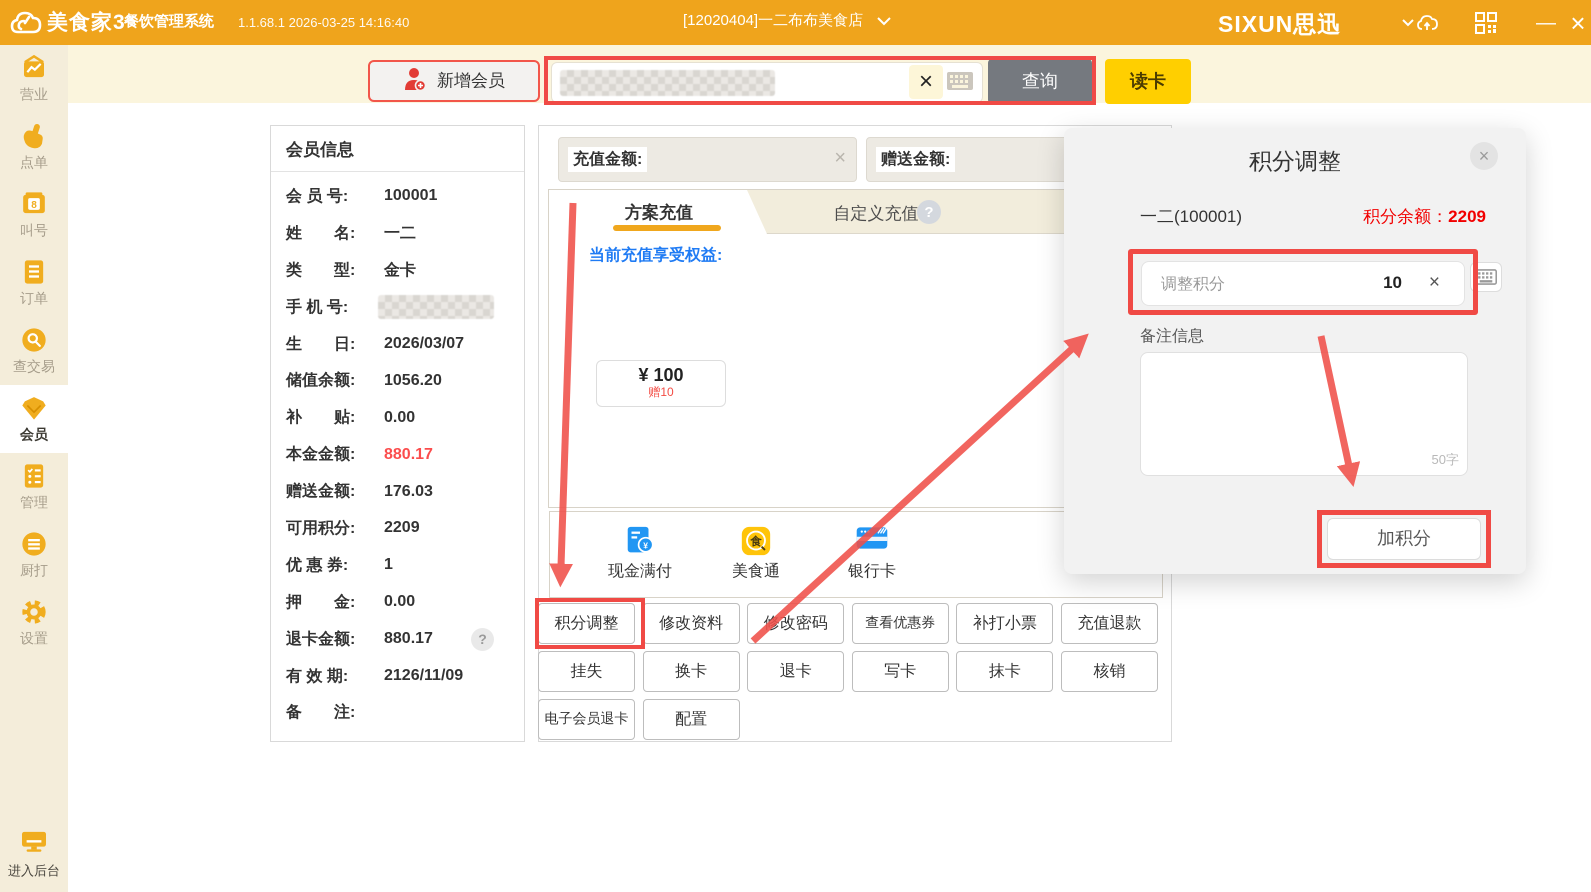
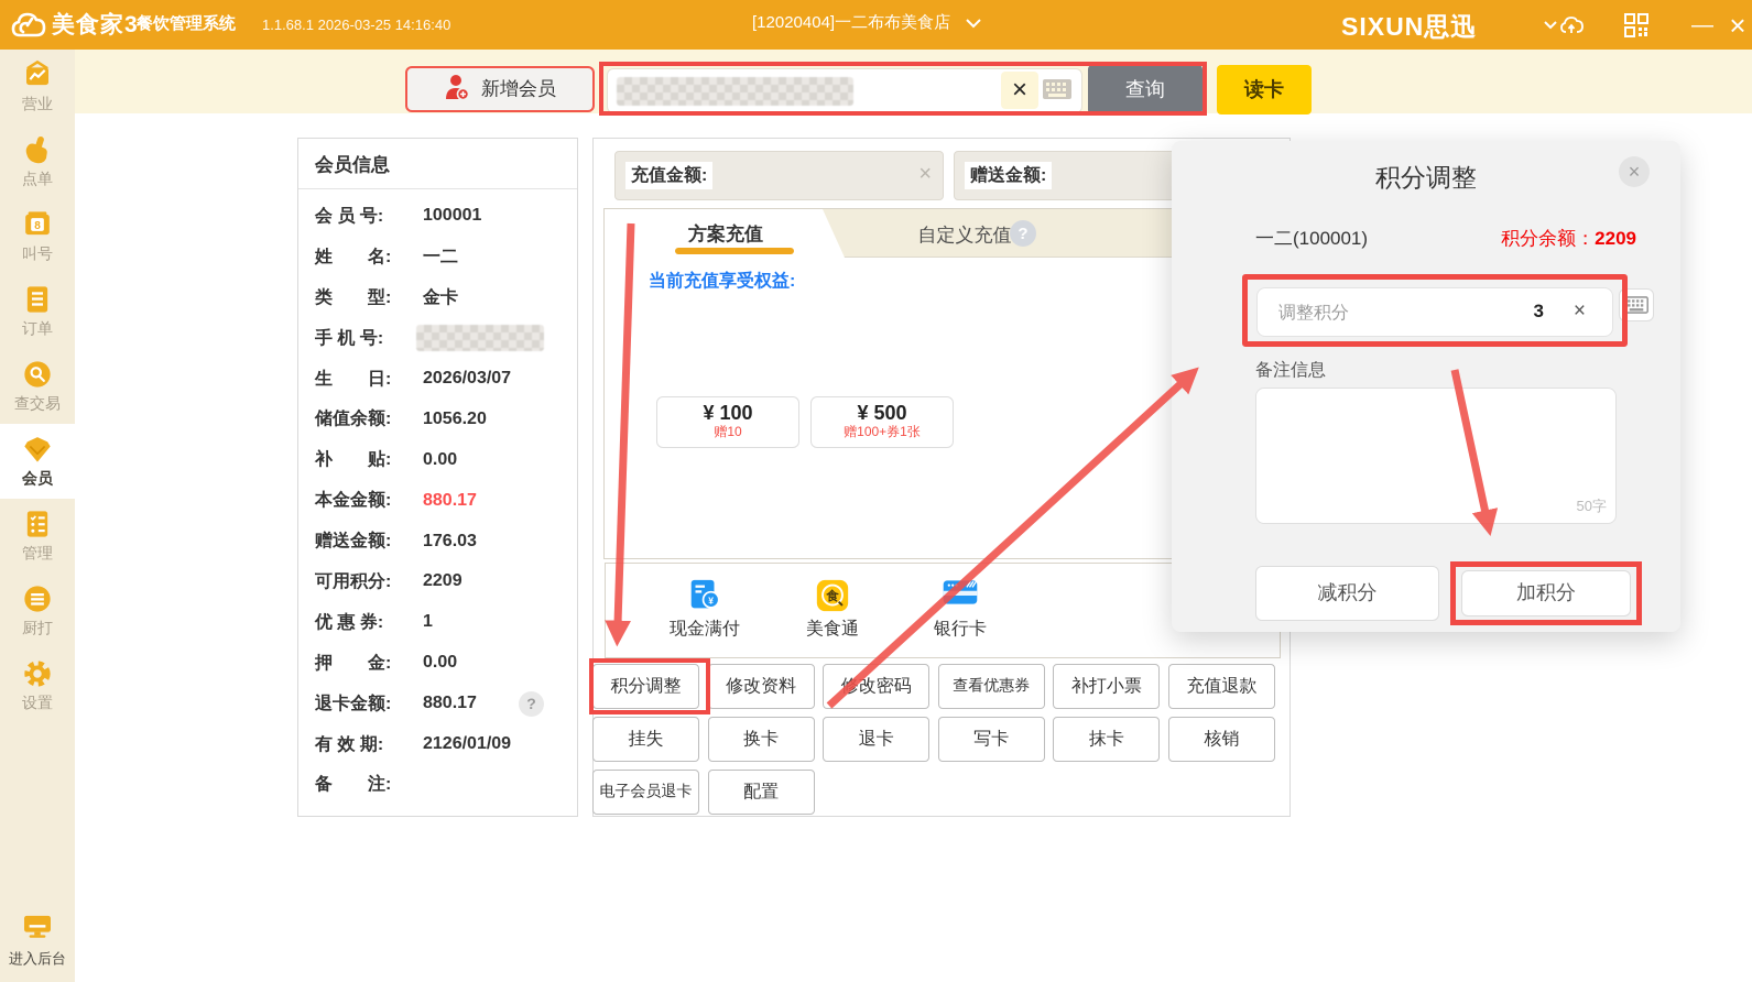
  美食家3
  餐饮管理系统
  1.1.68.1 2026-03-25 14:16:40
  [12020404]一二布布美食店
  SIXUN思迅
  —
  ×
  营业
  点单
  8
  叫号
  订单
  查交易
  会员
  管理
  厨打
  设置
  进入后台
  新增会员
  ×
  查询
  读卡
  会员信息
  会 员 号:
  100001
  姓 名:
  一二
  类 型:
  金卡
  手 机 号:
  生 日:
  2026/03/07
  储值余额:
  1056.20
  补 贴:
  0.00
  本金金额:
  880.17
  赠送金额:
  176.03
  可用积分:
  2209
  优 惠 券:
  1
  押 金:
  0.00
  退卡金额:
  880.17
  ?
  有 效 期:
- 2126/11/09
+ 2126/01/09
  备 注:
  充值金额:
  ×
  赠送金额:
  方案充值
  自定义充值
  ?
  当前充值享受权益:
  ¥ 100
  赠10
+ ¥ 500
+ 赠100+券1张
  ¥
  现金满付
  食
  美食通
  银行卡
  积分调整
  修改资料
  修改密码
  查看优惠券
  补打小票
  充值退款
  挂失
  换卡
  退卡
  写卡
  抹卡
  核销
  电子会员退卡
  配置
  积分调整
  ×
  一二(100001)
  积分余额：2209
  调整积分
- 10
+ 3
  ×
  备注信息
  50字
+ 减积分
  加积分
